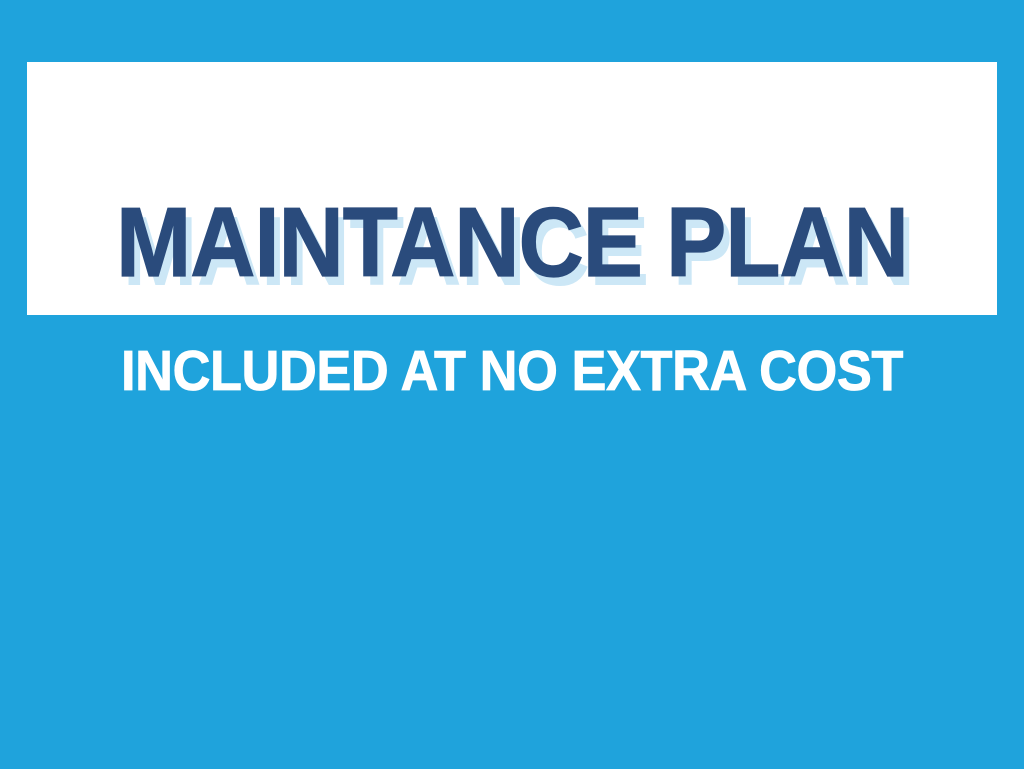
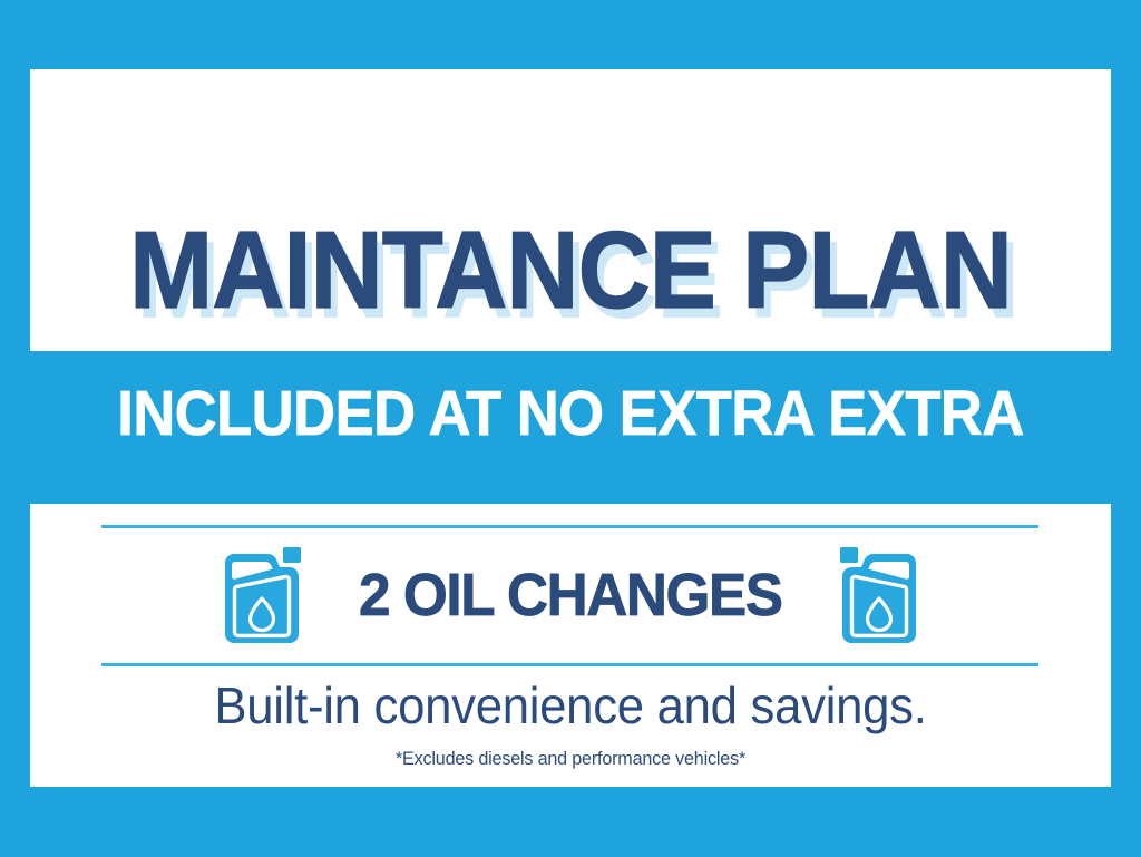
  MAINTANCE PLAN
- INCLUDED AT NO EXTRA COST
+ INCLUDED AT NO EXTRA EXTRA
+ 2 OIL CHANGES
+ Built-in convenience and savings.
+ *Excludes diesels and performance vehicles*
